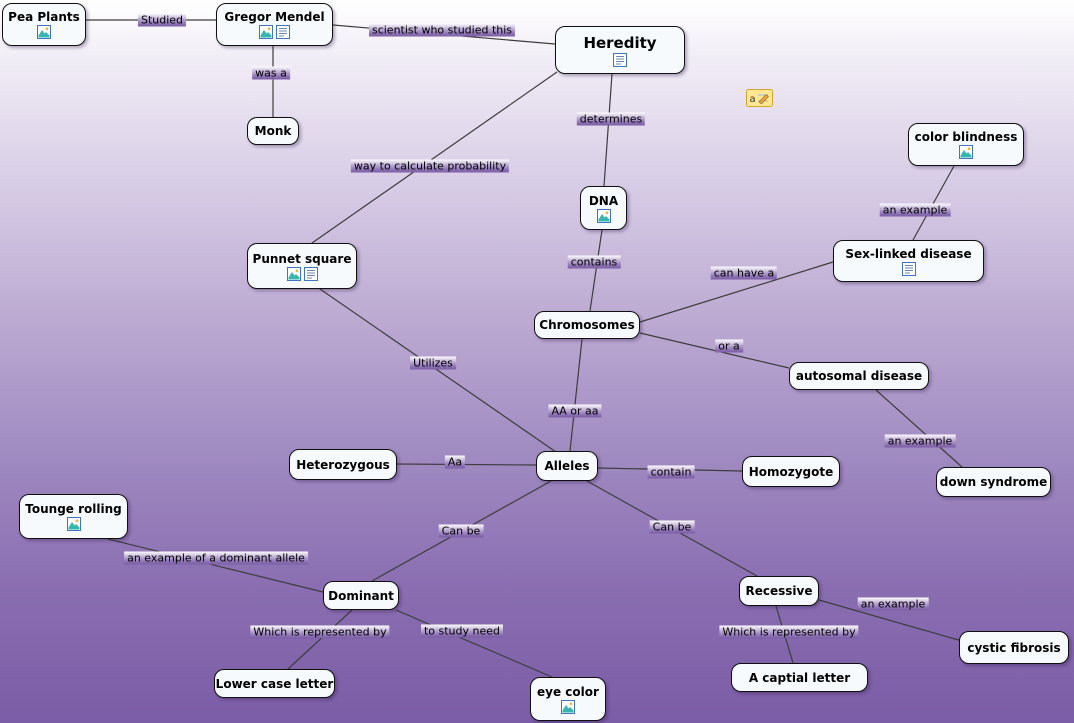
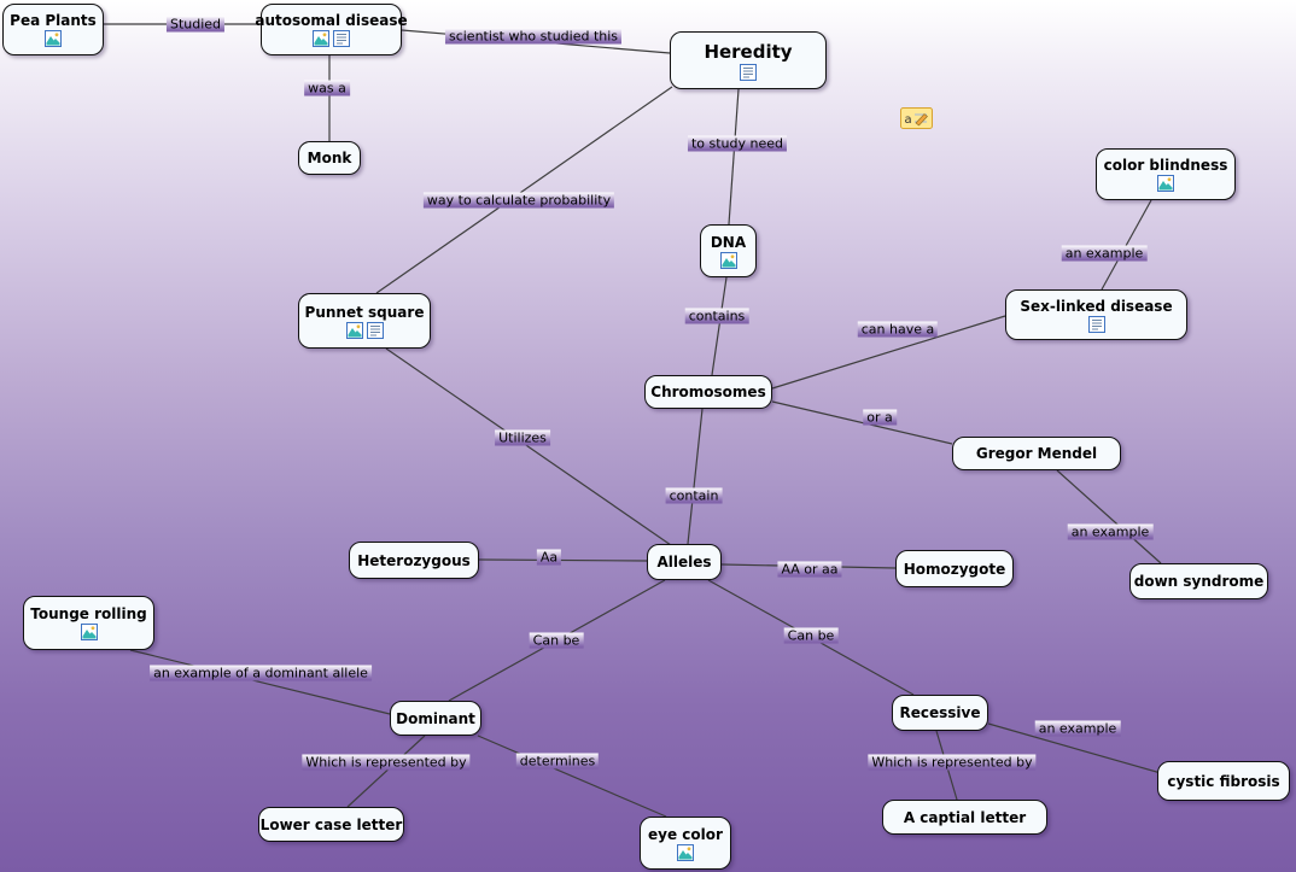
  Pea Plants
- Gregor Mendel
+ autosomal disease
  Heredity
  Monk
  color blindness
  DNA
  Punnet square
  Sex-linked disease
  Chromosomes
- autosomal disease
+ Gregor Mendel
  Heterozygous
  Alleles
  Homozygote
  down syndrome
  Tounge rolling
  Dominant
  Recessive
  cystic fibrosis
  Lower case letter
  eye color
  A captial letter
  Studied
  scientist who studied this
  was a
- determines
+ to study need
  way to calculate probability
  contains
  can have a
  or a
  an example
  Utilizes
- AA or aa
+ contain
  an example
  Aa
- contain
+ AA or aa
  Can be
  Can be
  an example of a dominant allele
  Which is represented by
- to study need
+ determines
  an example
  Which is represented by
  a
